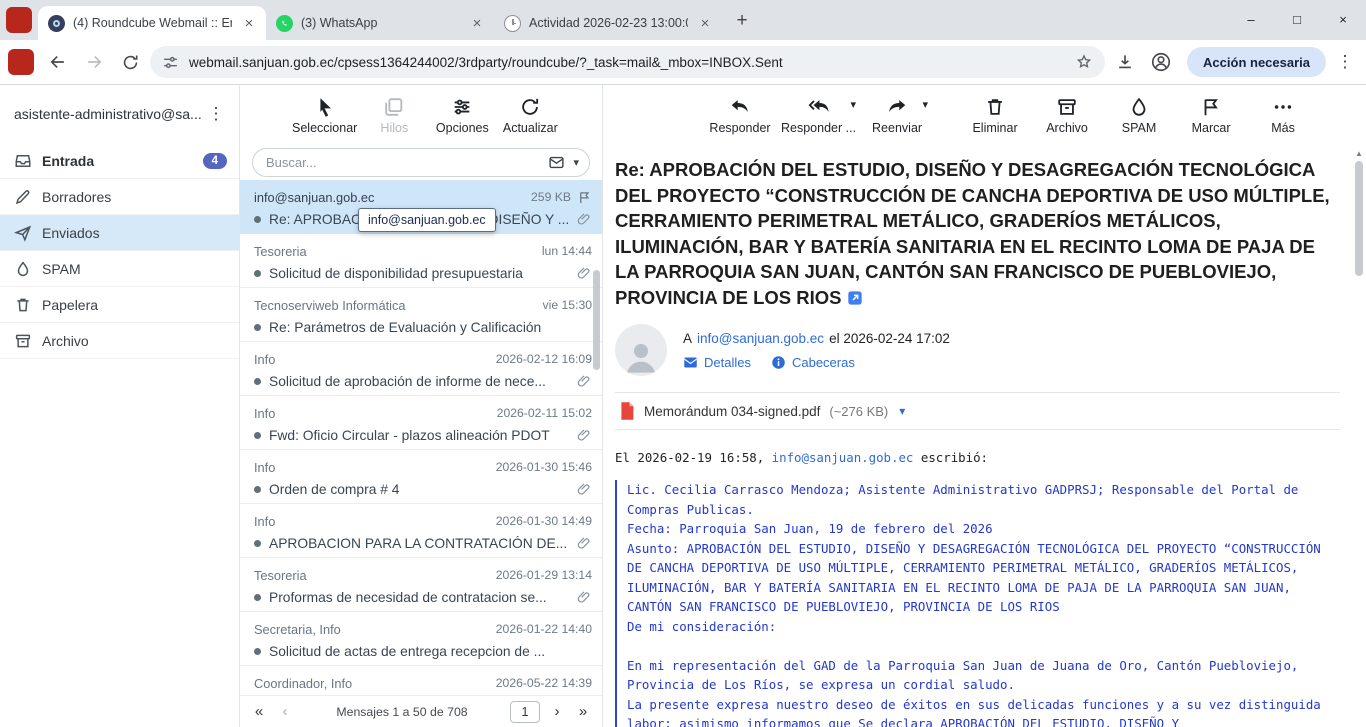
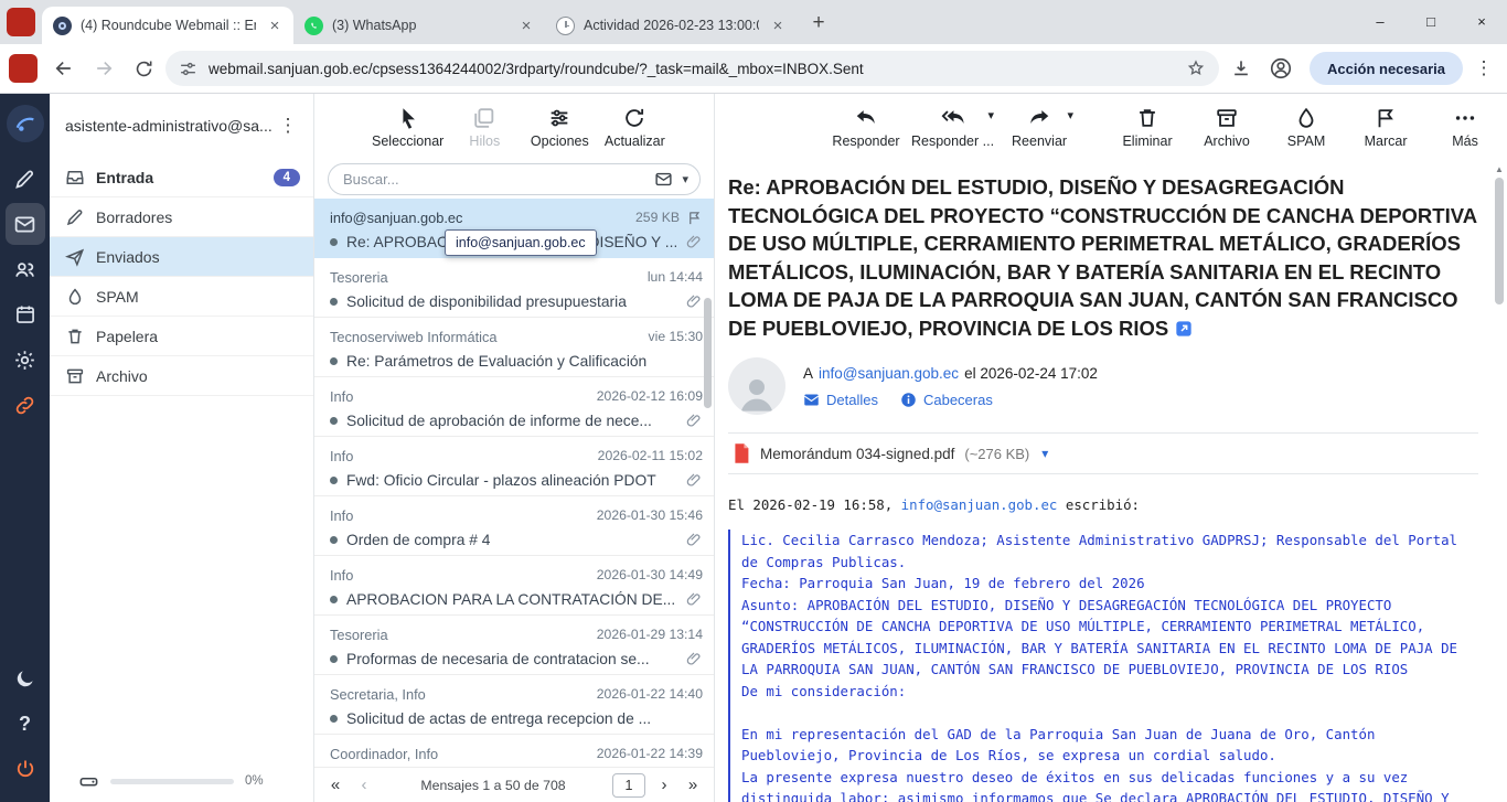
  (4) Roundcube Webmail :: E
  ×
  (3) WhatsApp
  ×
  Actividad 2026-02-23 13:00:
  ×
  +
  –
  □
  ×
  webmail.sanjuan.gob.ec/cpsess1364244002/3rdparty/roundcube/?_task=mail&_mbox=INBOX.Sent
  Acción necesaria
  ⋮
+ ?
  asistente-administrativo@sa...
  ⋮
  Entrada
  4
  Borradores
  Enviados
  SPAM
  Papelera
  Archivo
+ 0%
  Seleccionar
  Hilos
  Opciones
  Actualizar
  Buscar...
  ▾
  info@sanjuan.gob.ec
  259 KB
  Tesoreria
  lun 14:44
  Solicitud de disponibilidad presupuestaria
  Tecnoserviweb Informática
  vie 15:30
  Re: Parámetros de Evaluación y Calificación
  Info
  2026-02-12 16:09
  Solicitud de aprobación de informe de nece...
  Info
  2026-02-11 15:02
  Fwd: Oficio Circular - plazos alineación PDOT
  Info
  2026-01-30 15:46
  Orden de compra # 4
  Info
  2026-01-30 14:49
  APROBACION PARA LA CONTRATACIÓN DE...
  Tesoreria
  2026-01-29 13:14
- Proformas de necesidad de contratacion se...
+ Proformas de necesaria de contratacion se...
  Secretaria, Info
  2026-01-22 14:40
  Solicitud de actas de entrega recepcion de ...
  Coordinador, Info
- 2026-05-22 14:39
+ 2026-01-22 14:39
  info@sanjuan.gob.ec
  «
  ‹
  Mensajes 1 a 50 de 708
  1
  ›
  »
  Responder
  ▾
  Responder ...
  ▾
  Reenviar
  Eliminar
  Archivo
  SPAM
  Marcar
  Más
  Re: APROBACIÓN DEL ESTUDIO, DISEÑO Y DESAGREGACIÓN TECNOLÓGICA DEL PROYECTO “CONSTRUCCIÓN DE CANCHA DEPORTIVA DE USO MÚLTIPLE, CERRAMIENTO PERIMETRAL METÁLICO, GRADERÍOS METÁLICOS, ILUMINACIÓN, BAR Y BATERÍA SANITARIA EN EL RECINTO LOMA DE PAJA DE LA PARROQUIA SAN JUAN, CANTÓN SAN FRANCISCO DE PUEBLOVIEJO, PROVINCIA DE LOS RIOS
  A
  info@sanjuan.gob.ec
  el 2026-02-24 17:02
  Detalles
  Cabeceras
  Memorándum 034-signed.pdf
  (~276 KB)
  ▾
  El 2026-02-19 16:58, info@sanjuan.gob.ec escribió:
  Lic. Cecilia Carrasco Mendoza; Asistente Administrativo GADPRSJ; Responsable del Portal de Compras Publicas.
  Fecha: Parroquia San Juan, 19 de febrero del 2026
  Asunto: APROBACIÓN DEL ESTUDIO, DISEÑO Y DESAGREGACIÓN TECNOLÓGICA DEL PROYECTO “CONSTRUCCIÓN DE CANCHA DEPORTIVA DE USO MÚLTIPLE, CERRAMIENTO PERIMETRAL METÁLICO, GRADERÍOS METÁLICOS, ILUMINACIÓN, BAR Y BATERÍA SANITARIA EN EL RECINTO LOMA DE PAJA DE LA PARROQUIA SAN JUAN, CANTÓN SAN FRANCISCO DE PUEBLOVIEJO, PROVINCIA DE LOS RIOS
  De mi consideración:
  En mi representación del GAD de la Parroquia San Juan de Juana de Oro, Cantón Puebloviejo, Provincia de Los Ríos, se expresa un cordial saludo.
  La presente expresa nuestro deseo de éxitos en sus delicadas funciones y a su vez distinguida labor; asimismo informamos que Se declara APROBACIÓN DEL ESTUDIO, DISEÑO Y
  ▲
